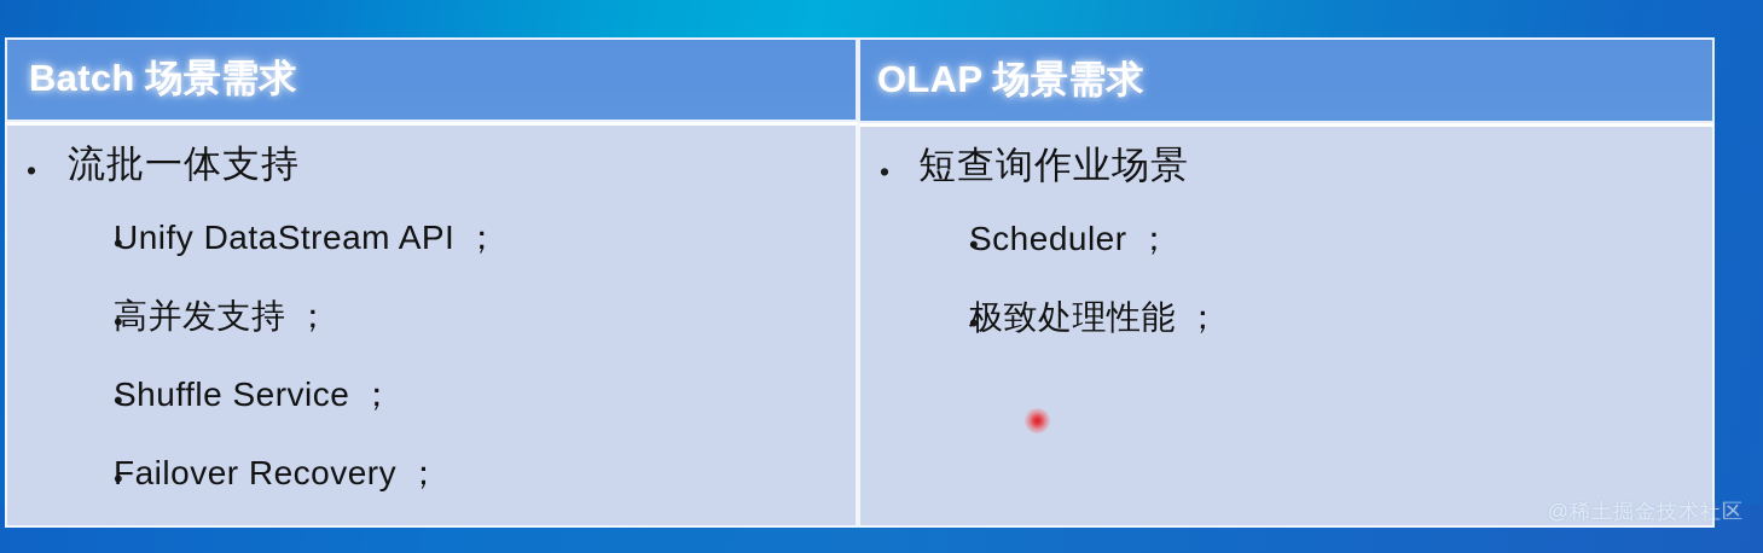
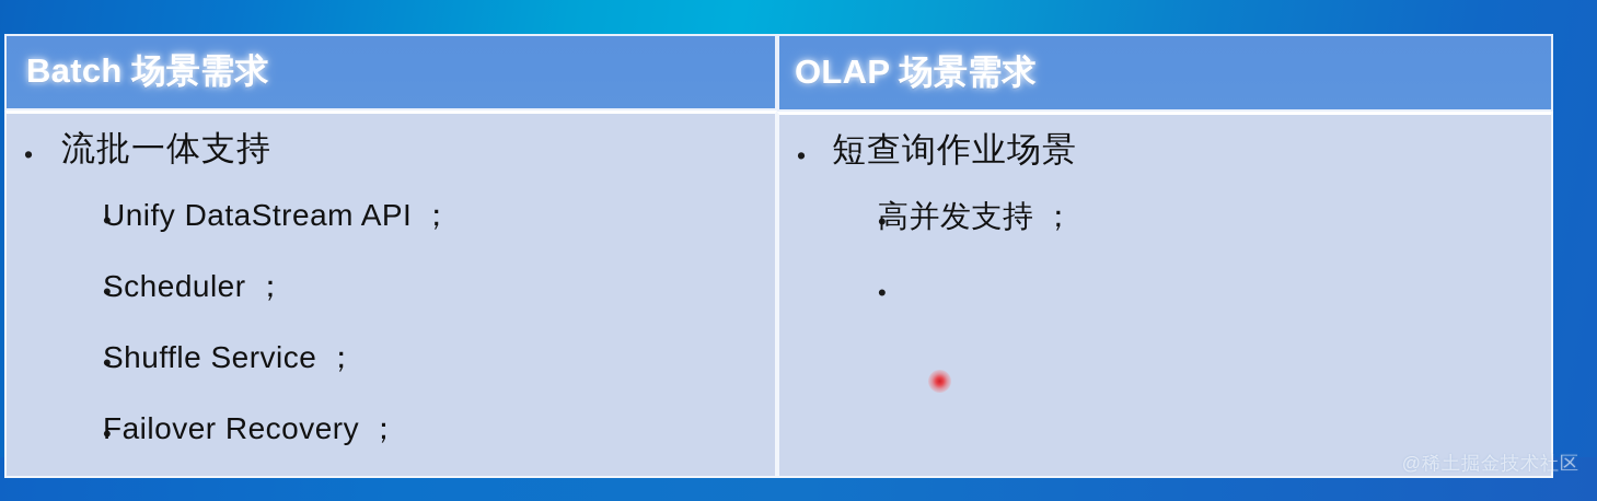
  Batch 场景需求
  •
  流批一体支持
  •
  Unify DataStream API ；
  •
- 高并发支持 ；
+ Scheduler ；
  •
  Shuffle Service ；
  •
  Failover Recovery ；
  OLAP 场景需求
  •
  短查询作业场景
  •
- Scheduler ；
+ 高并发支持 ；
  •
- 极致处理性能 ；
  @稀土掘金技术社区
